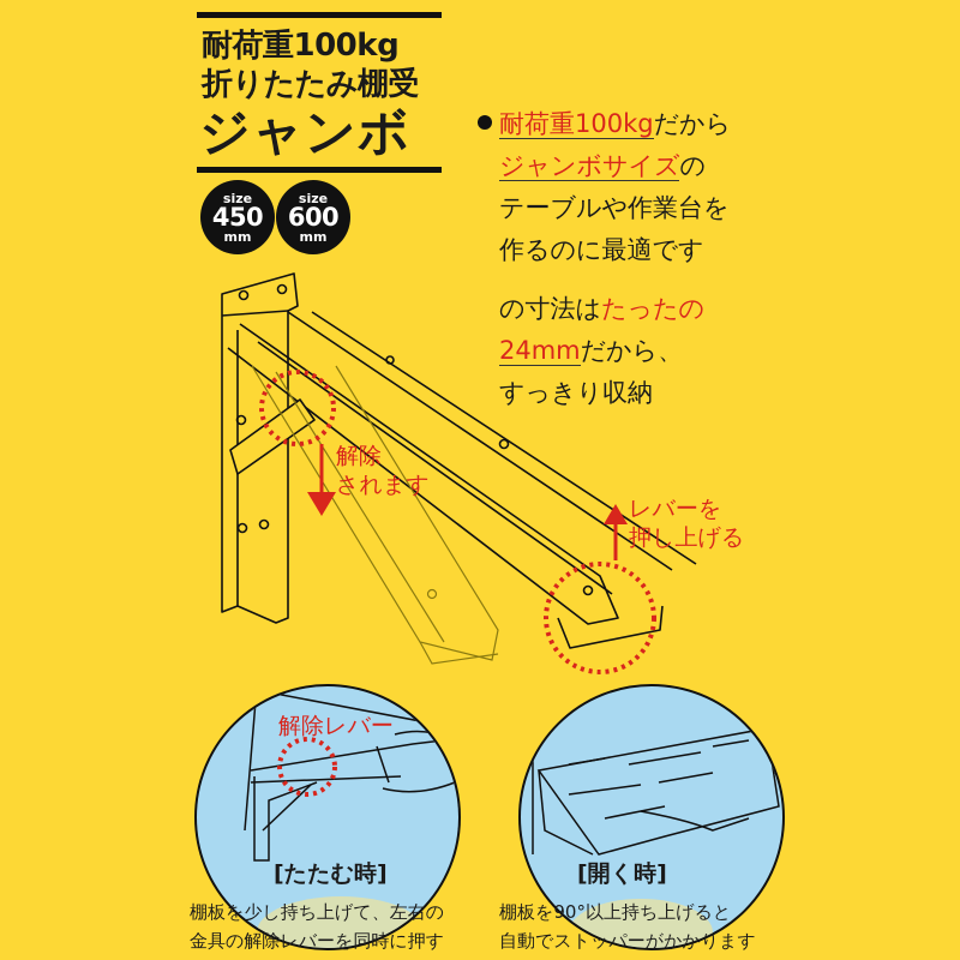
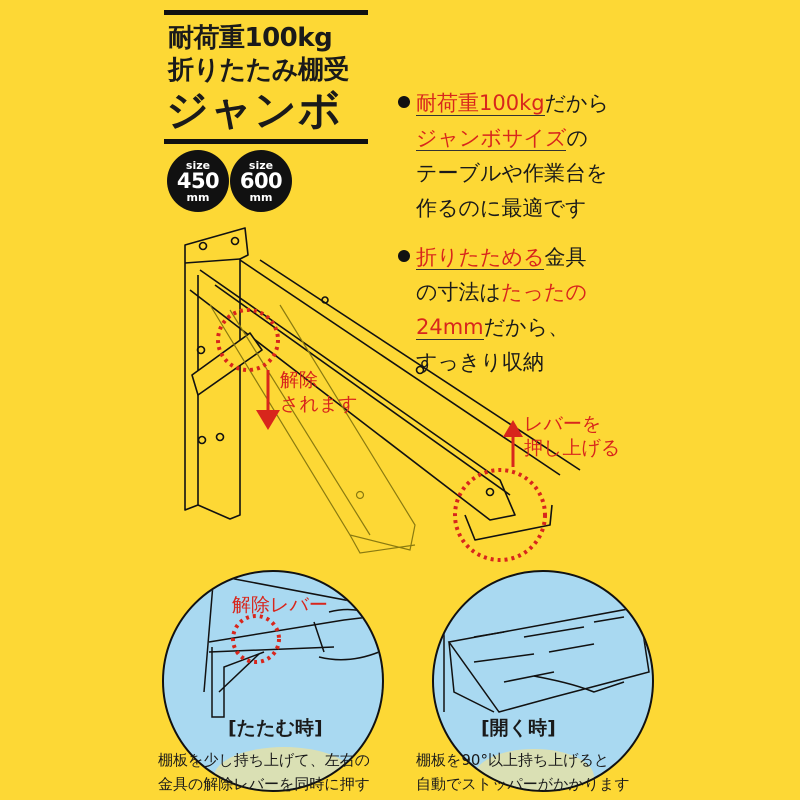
  耐荷重100kg
  折りたたみ棚受
  ジャンボ
  size
  450
  mm
  size
  600
  mm
  解除
  されます
  レバーを
  押し上げる
  耐荷重100kgだから
  ジャンボサイズの
  テーブルや作業台を
  作るのに最適です
+ 折りたためる金具
  の寸法はたったの
  24mmだから、
  すっきり収納
  解除レバー
  [たたむ時]
  [開く時]
  棚板を少し持ち上げて、左右の
  金具の解除レバーを同時に押す
  棚板を90°以上持ち上げると
  自動でストッパーがかかります
